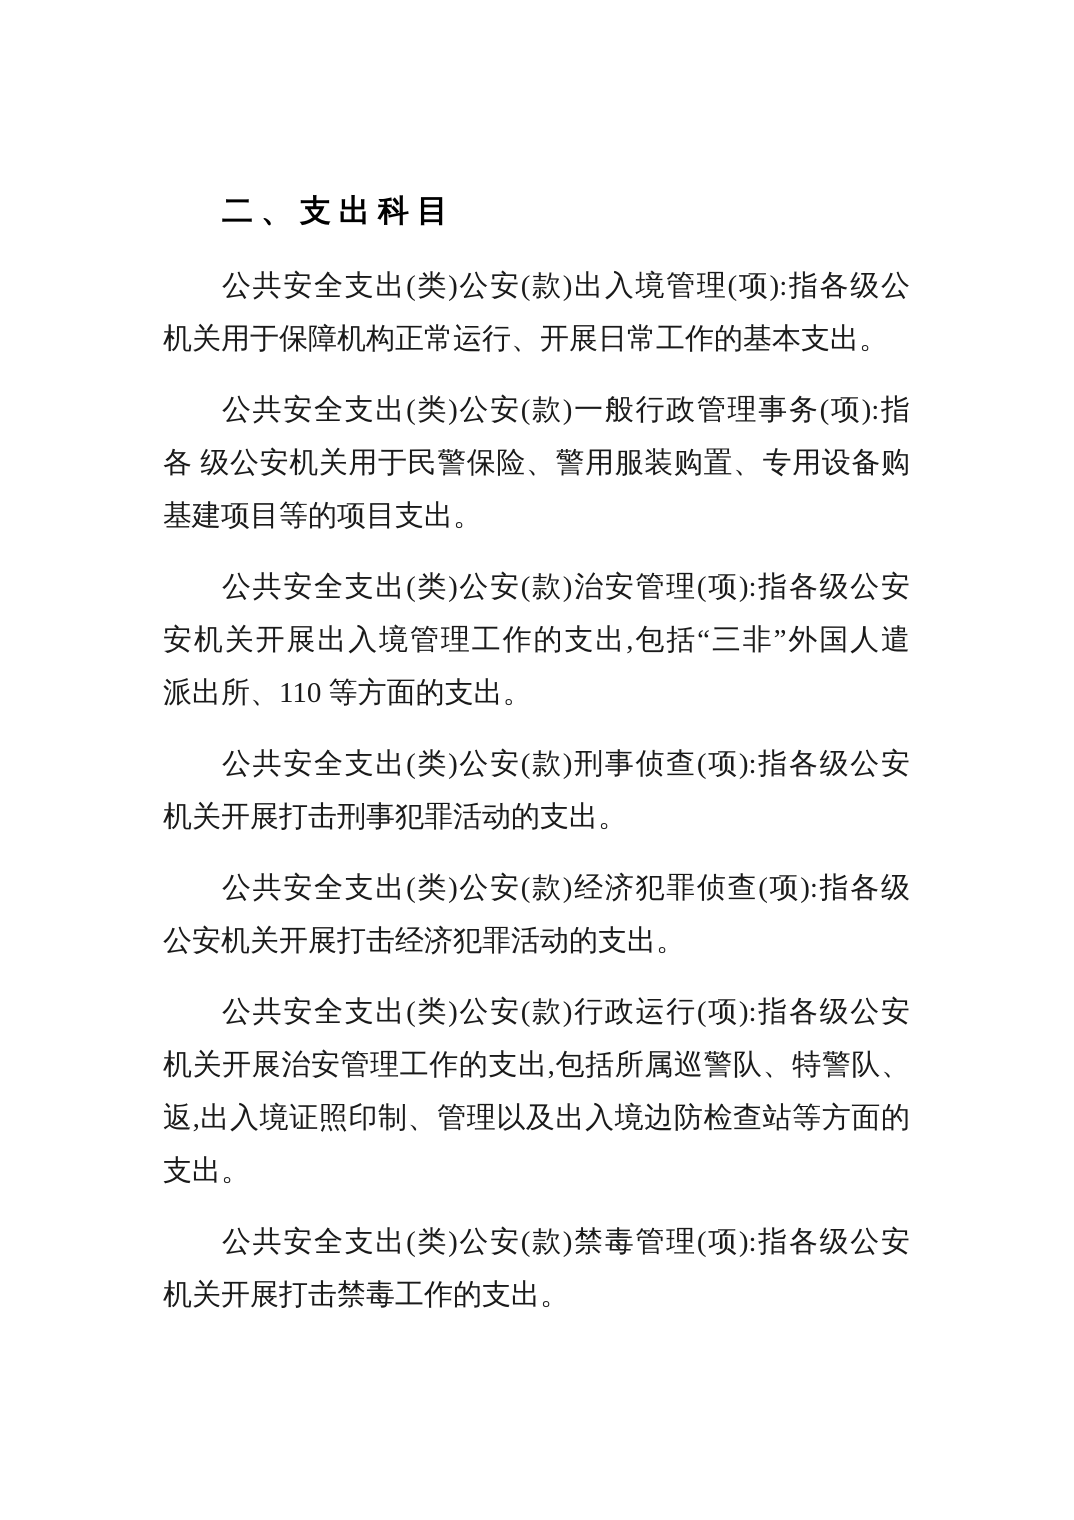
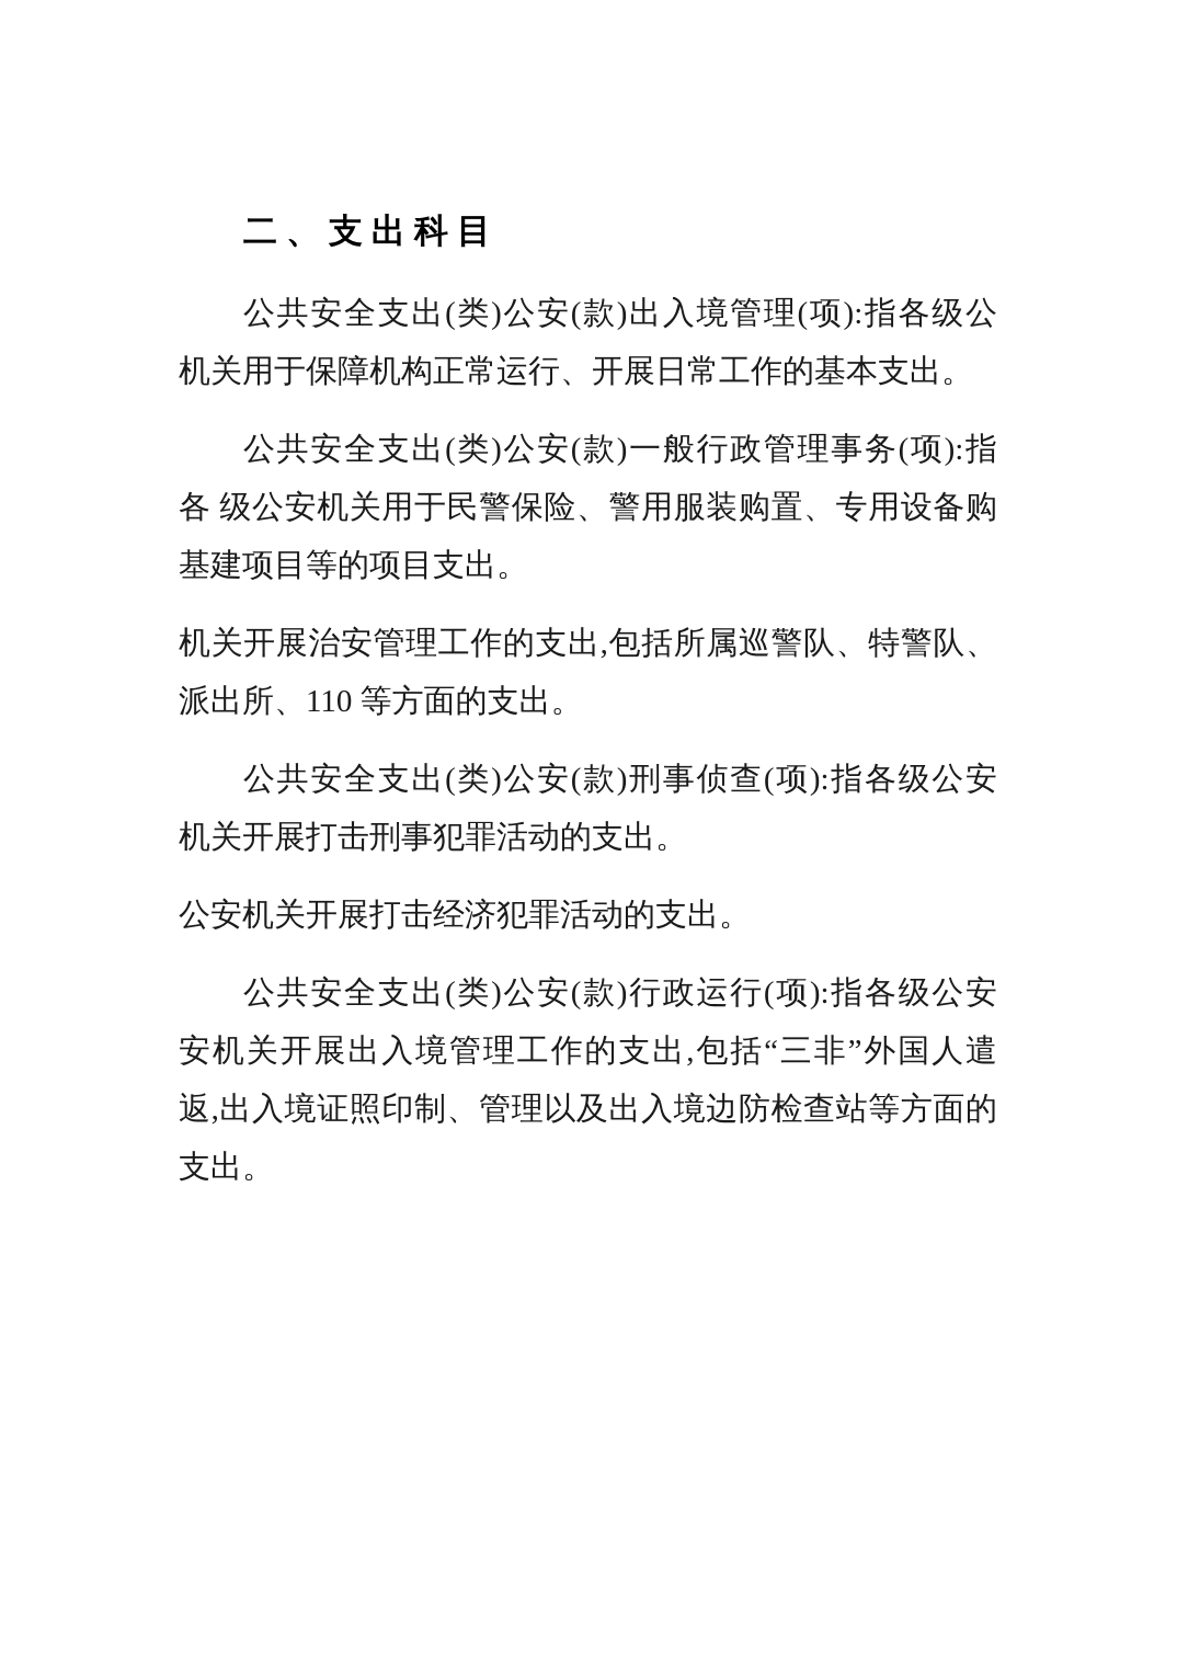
  二、支出科目
  公共安全支出(类)公安(款)出入境管理(项):指各级公
  机关用于保障机构正常运行、开展日常工作的基本支出。
  公共安全支出(类)公安(款)一般行政管理事务(项):指
  各 级公安机关用于民警保险、警用服装购置、专用设备购
  基建项目等的项目支出。
- 公共安全支出(类)公安(款)治安管理(项):指各级公安
- 安机关开展出入境管理工作的支出,包括“三非”外国人遣
+ 机关开展治安管理工作的支出,包括所属巡警队、特警队、
  派出所、110 等方面的支出。
  公共安全支出(类)公安(款)刑事侦查(项):指各级公安
  机关开展打击刑事犯罪活动的支出。
- 公共安全支出(类)公安(款)经济犯罪侦查(项):指各级
  公安机关开展打击经济犯罪活动的支出。
  公共安全支出(类)公安(款)行政运行(项):指各级公安
- 机关开展治安管理工作的支出,包括所属巡警队、特警队、
+ 安机关开展出入境管理工作的支出,包括“三非”外国人遣
  返,出入境证照印制、管理以及出入境边防检查站等方面的
  支出。
- 公共安全支出(类)公安(款)禁毒管理(项):指各级公安
- 机关开展打击禁毒工作的支出。
